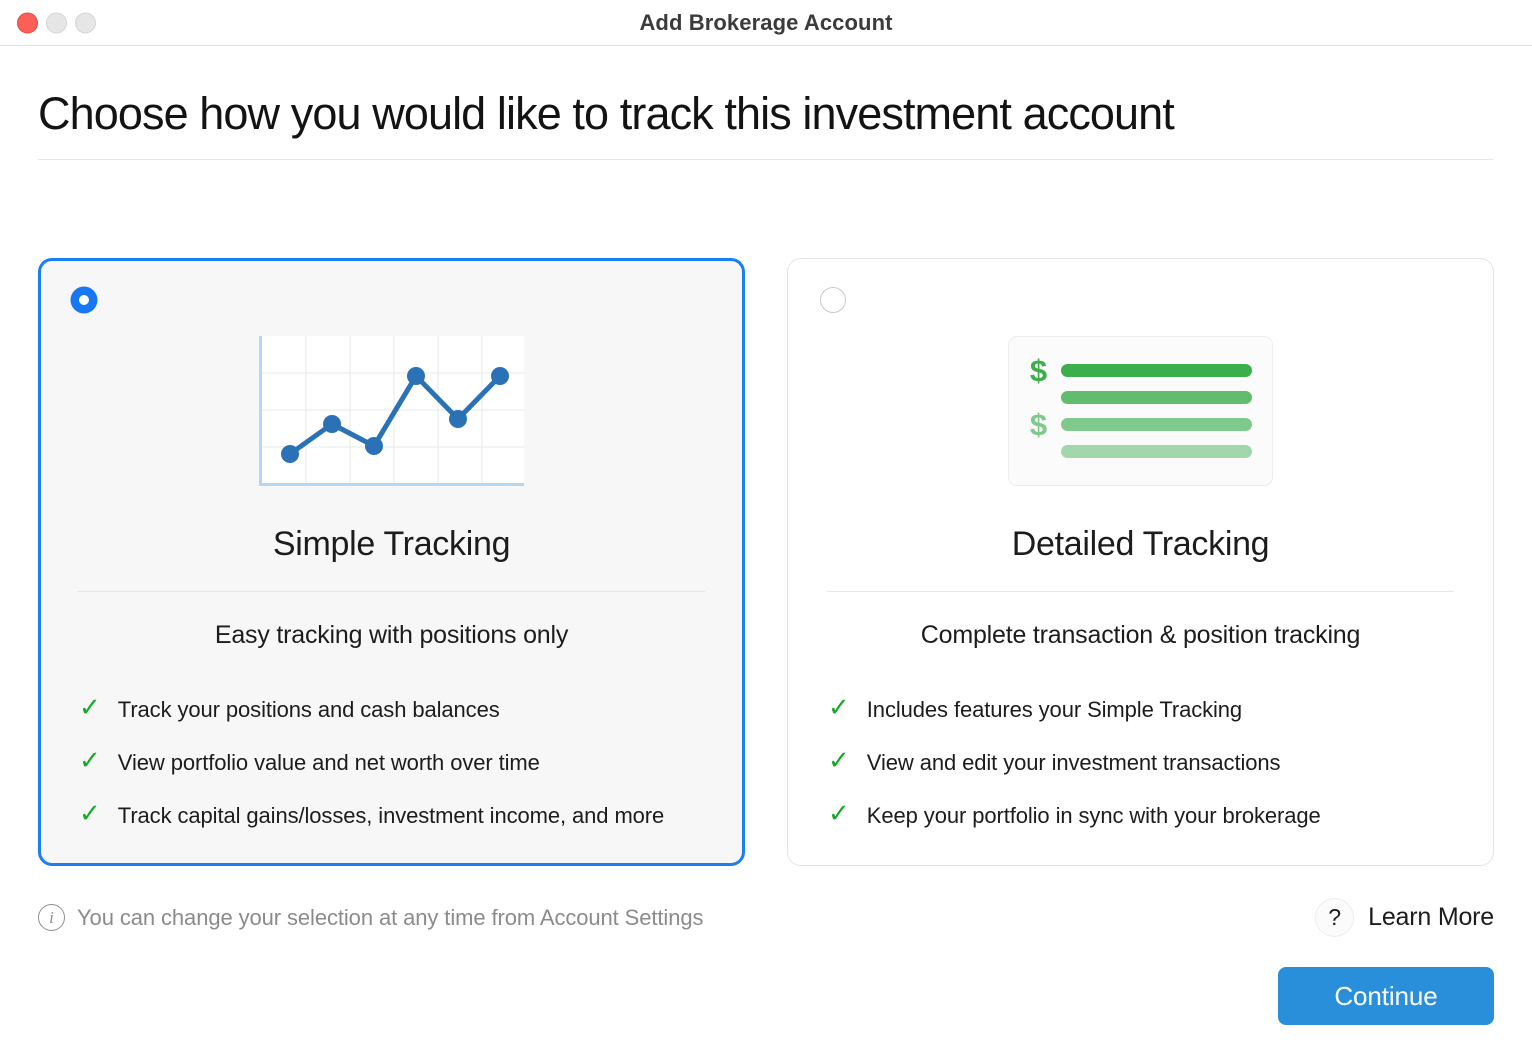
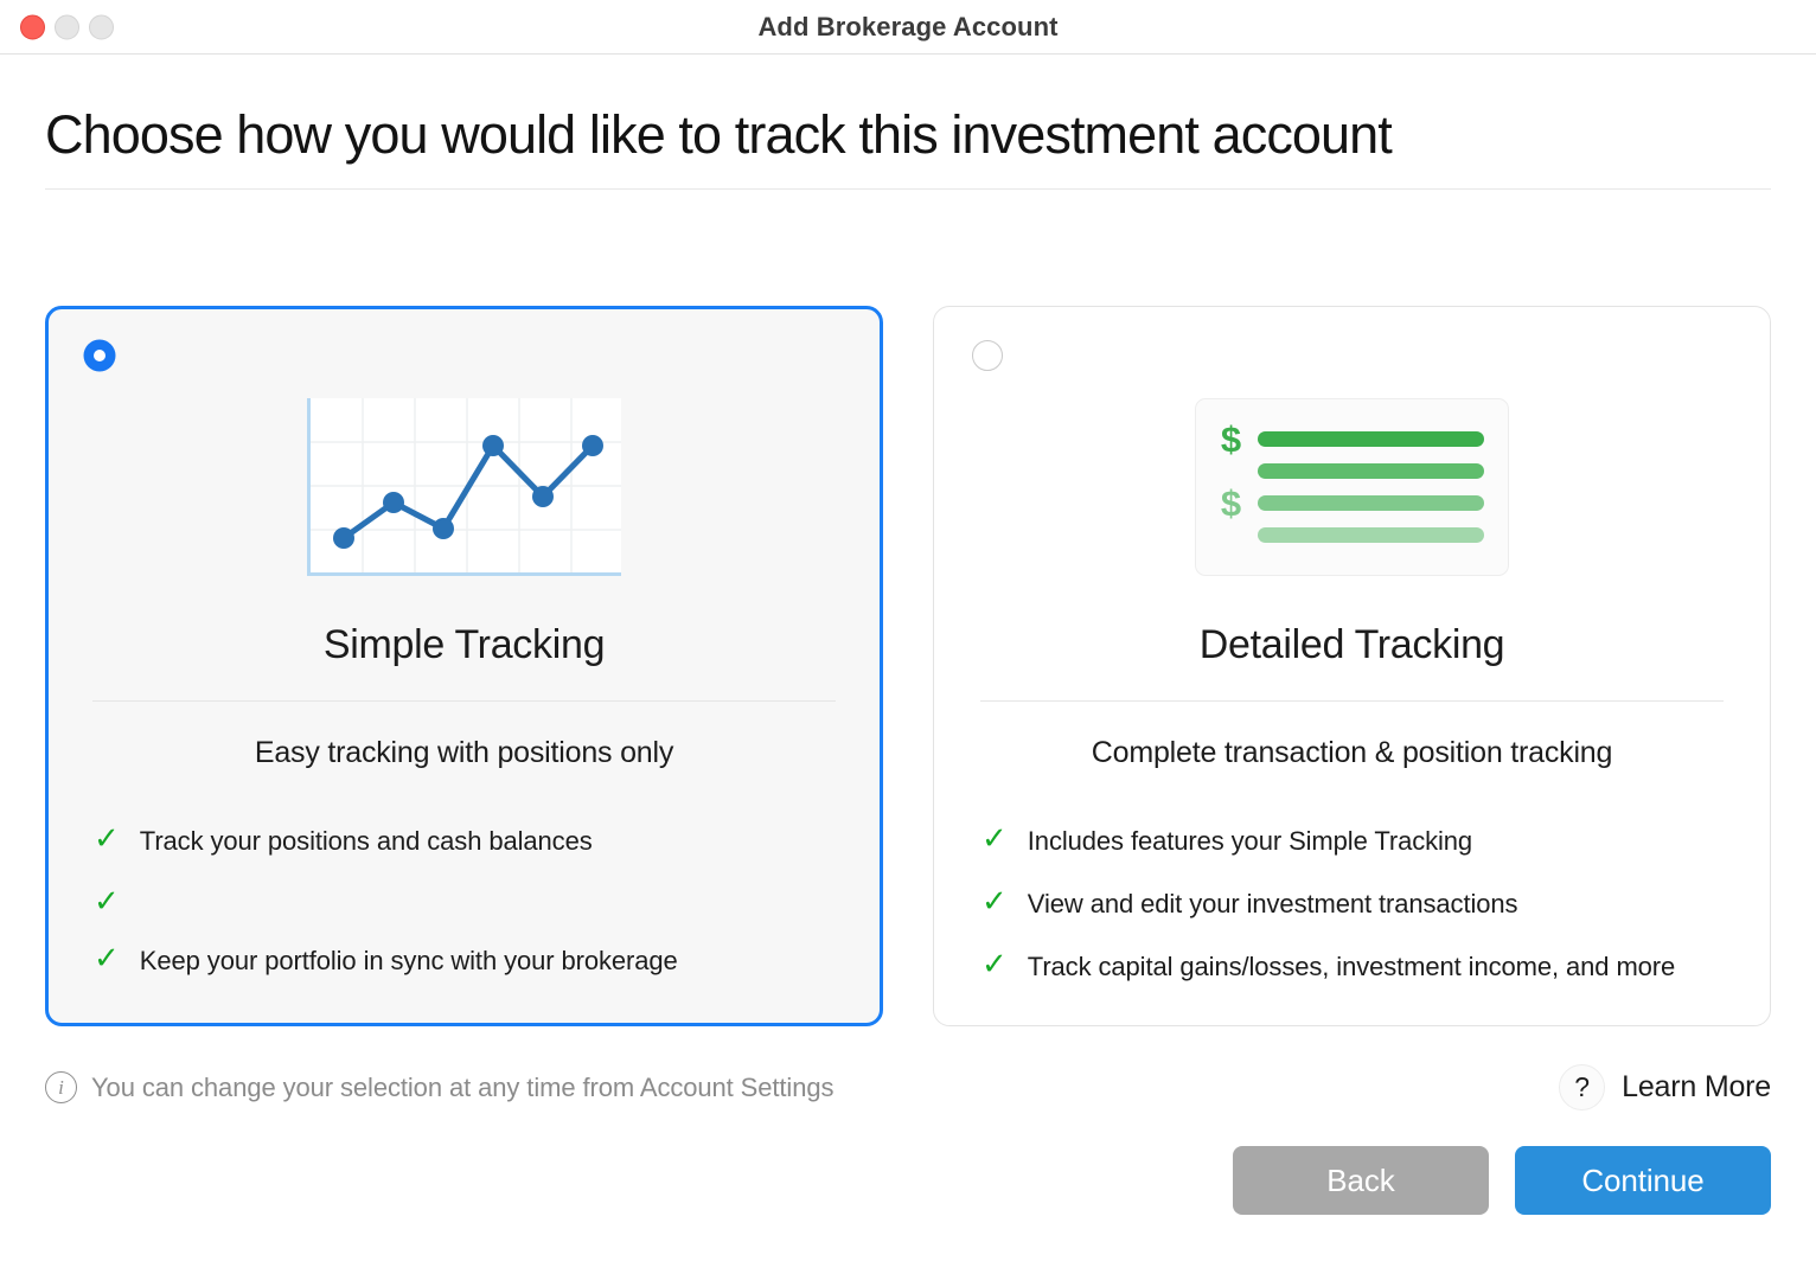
  Add Brokerage Account
  Choose how you would like to track this investment account
  Simple Tracking
  Easy tracking with positions only
  ✓
  Track your positions and cash balances
  ✓
- View portfolio value and net worth over time
  ✓
- Track capital gains/losses, investment income, and more
+ Keep your portfolio in sync with your brokerage
  $
  $
  Detailed Tracking
  Complete transaction & position tracking
  ✓
  Includes features your Simple Tracking
  ✓
  View and edit your investment transactions
  ✓
- Keep your portfolio in sync with your brokerage
+ Track capital gains/losses, investment income, and more
  i
  You can change your selection at any time from Account Settings
  ?
  Learn More
+ Back
  Continue
